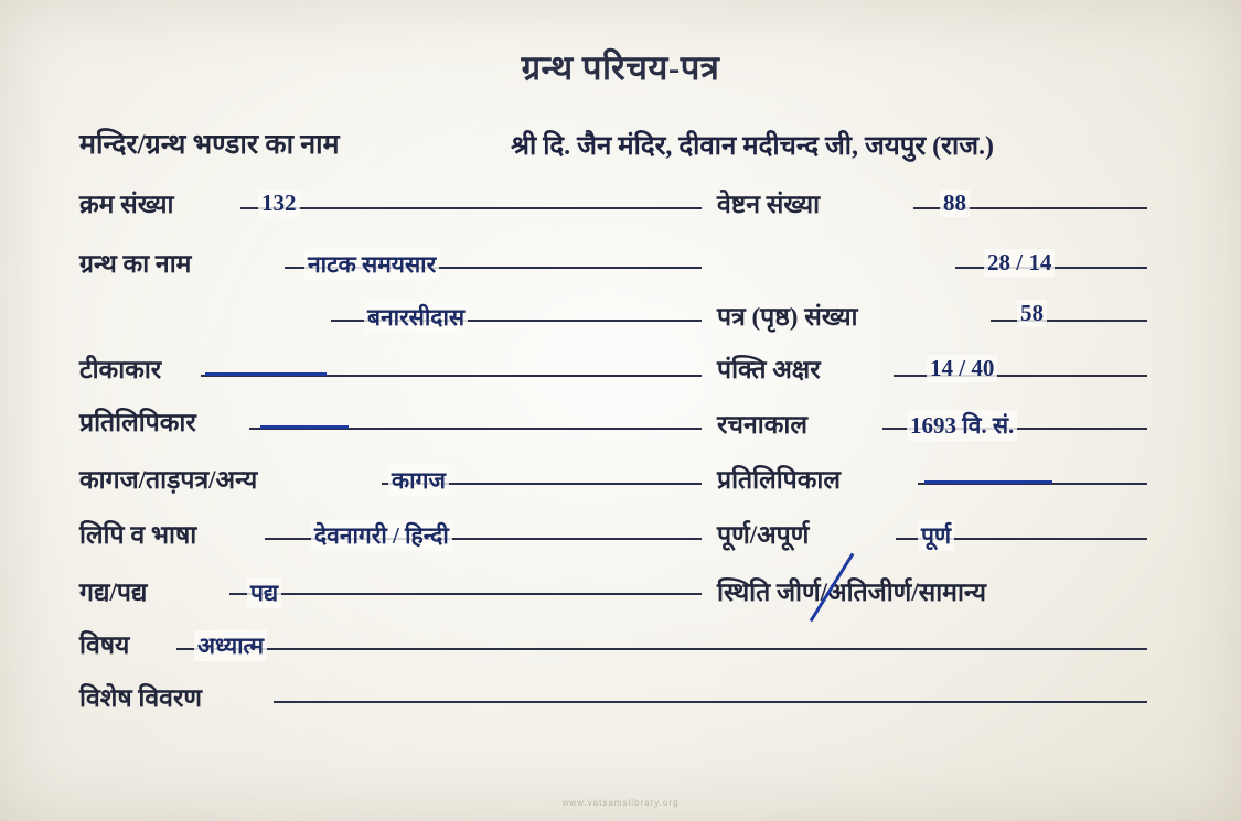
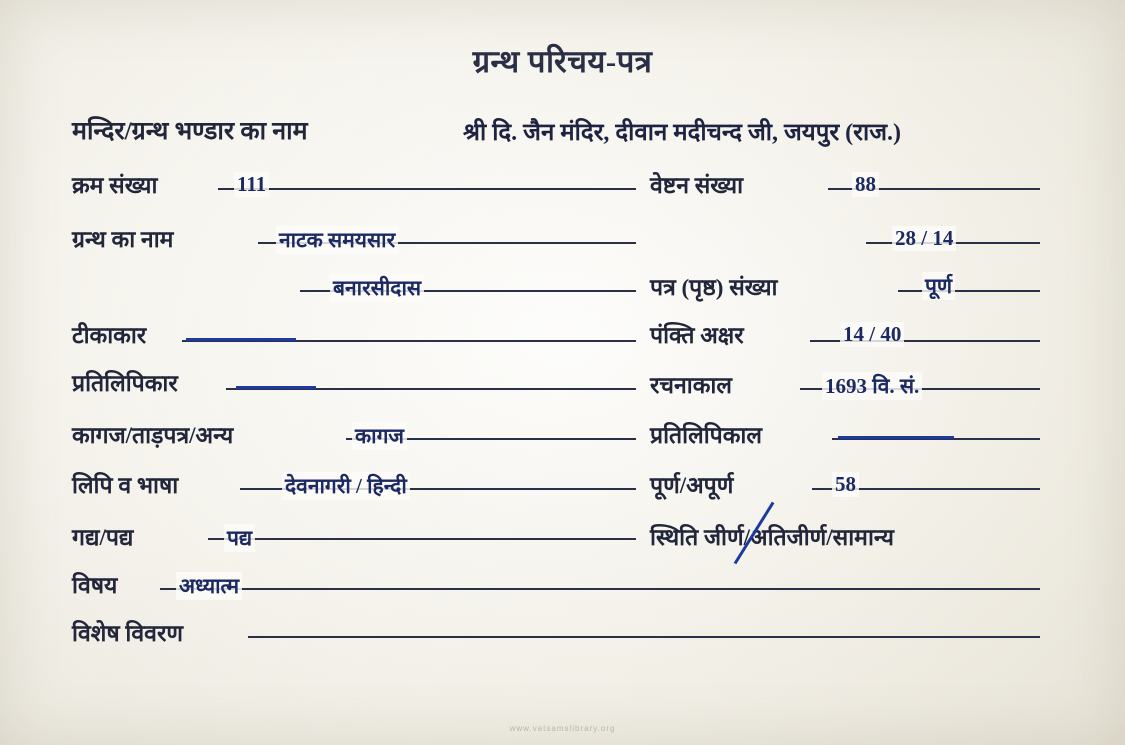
  ग्रन्थ परिचय-पत्र
  मन्दिर/ग्रन्थ भण्डार का नाम
  श्री दि. जैन मंदिर, दीवान मदीचन्द जी, जयपुर (राज.)
  क्रम संख्या
- 132
+ 111
  ग्रन्थ का नाम
  नाटक समयसार
  बनारसीदास
  टीकाकार
  प्रतिलिपिकार
  कागज/ताड़पत्र/अन्य
  कागज
  लिपि व भाषा
  देवनागरी / हिन्दी
  गद्य/पद्य
  पद्य
  विषय
  अध्यात्म
  विशेष विवरण
  वेष्टन संख्या
  88
  28 / 14
  पत्र (पृष्ठ) संख्या
- 58
+ पूर्ण
  पंक्ति अक्षर
  14 / 40
  रचनाकाल
  1693 वि. सं.
  प्रतिलिपिकाल
  पूर्ण/अपूर्ण
- पूर्ण
+ 58
  स्थिति जीर्ण/अतिजीर्ण/सामान्य
  www.vatsamslibrary.org
